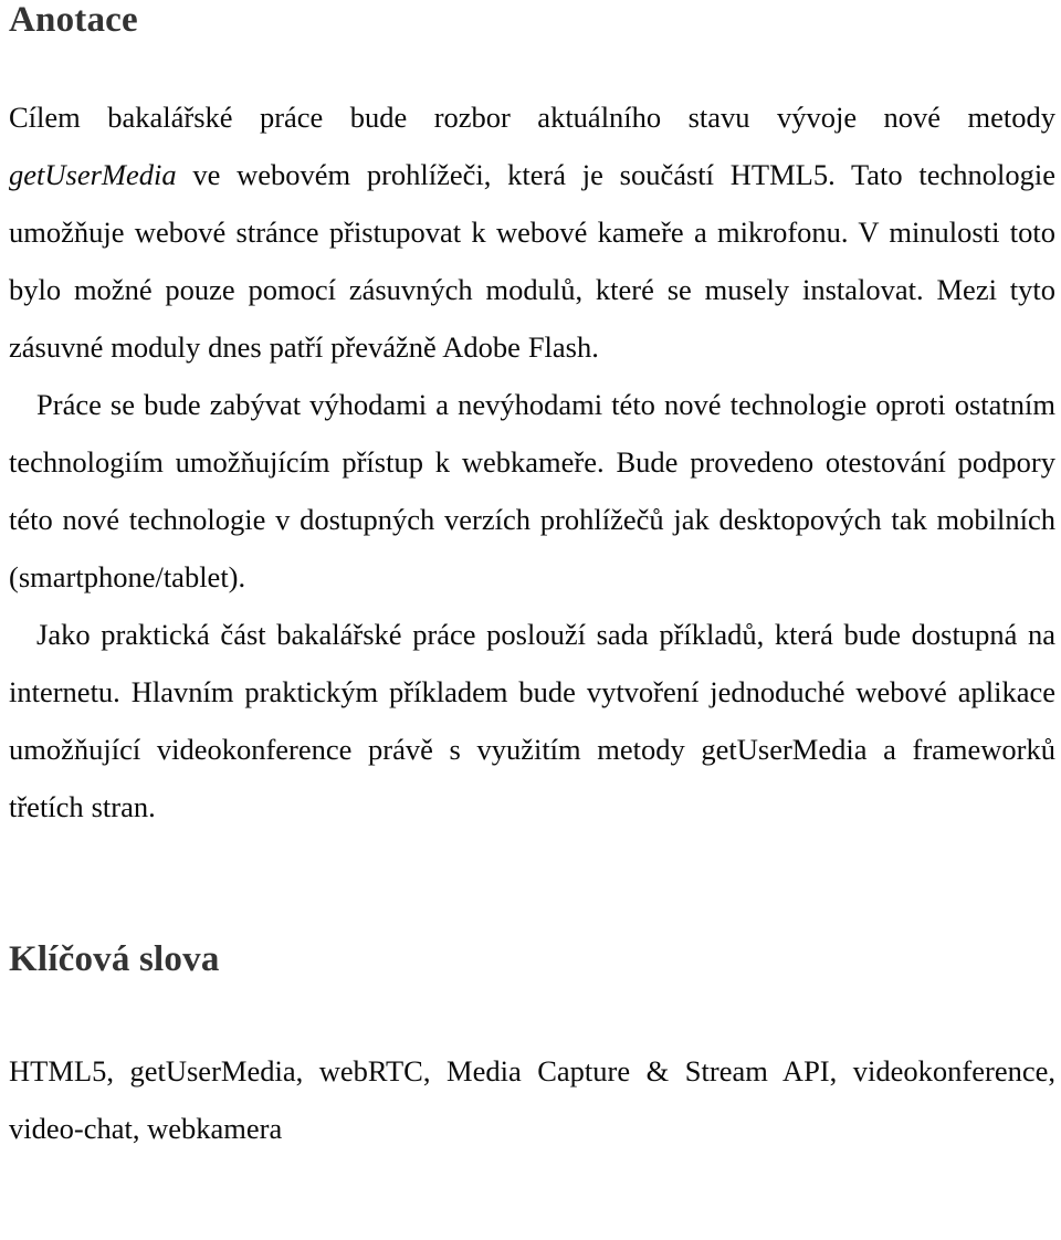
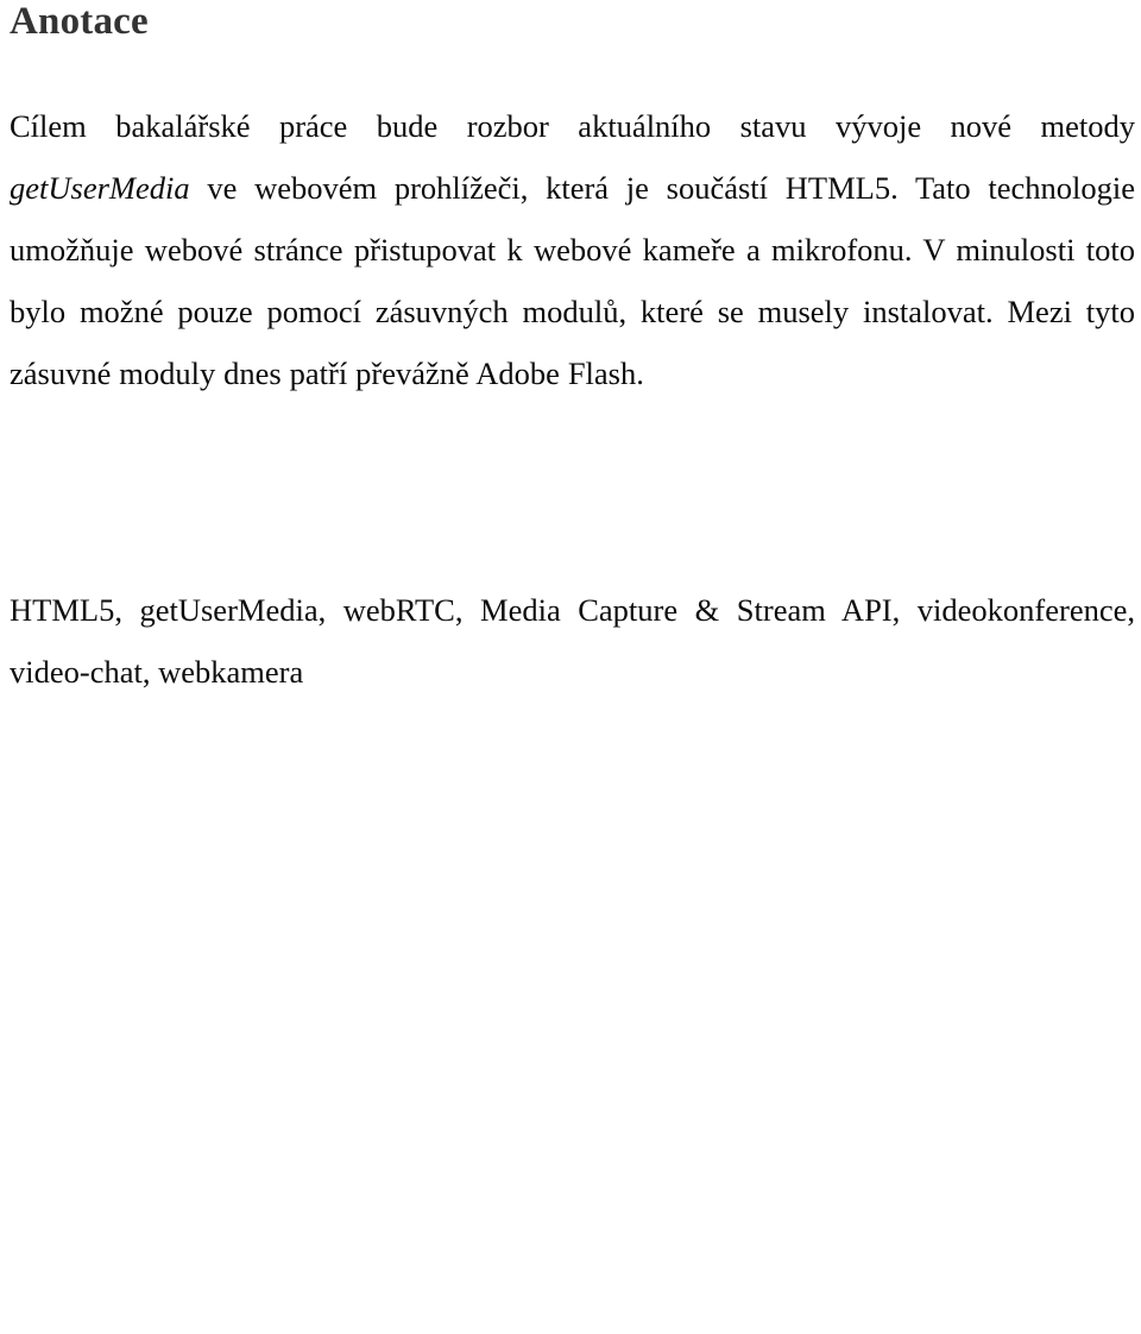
  Anotace
  Cílem bakalářské práce bude rozbor aktuálního stavu vývoje nové metody getUserMedia ve webovém prohlížeči, která je součástí HTML5. Tato technologie umožňuje webové stránce přistupovat k webové kameře a mikrofonu. V minulosti toto bylo možné pouze pomocí zásuvných modulů, které se musely instalovat. Mezi tyto zásuvné moduly dnes patří převážně Adobe Flash.
- Práce se bude zabývat výhodami a nevýhodami této nové technologie oproti ostatním technologiím umožňujícím přístup k webkameře. Bude provedeno otestování podpory této nové technologie v dostupných verzích prohlížečů jak desktopových tak mobilních (smartphone/tablet).
- Jako praktická část bakalářské práce poslouží sada příkladů, která bude dostupná na internetu. Hlavním praktickým příkladem bude vytvoření jednoduché webové aplikace umožňující videokonference právě s využitím metody getUserMedia a frameworků třetích stran.
- Klíčová slova
  HTML5, getUserMedia, webRTC, Media Capture & Stream API, videokonference, video-chat, webkamera
